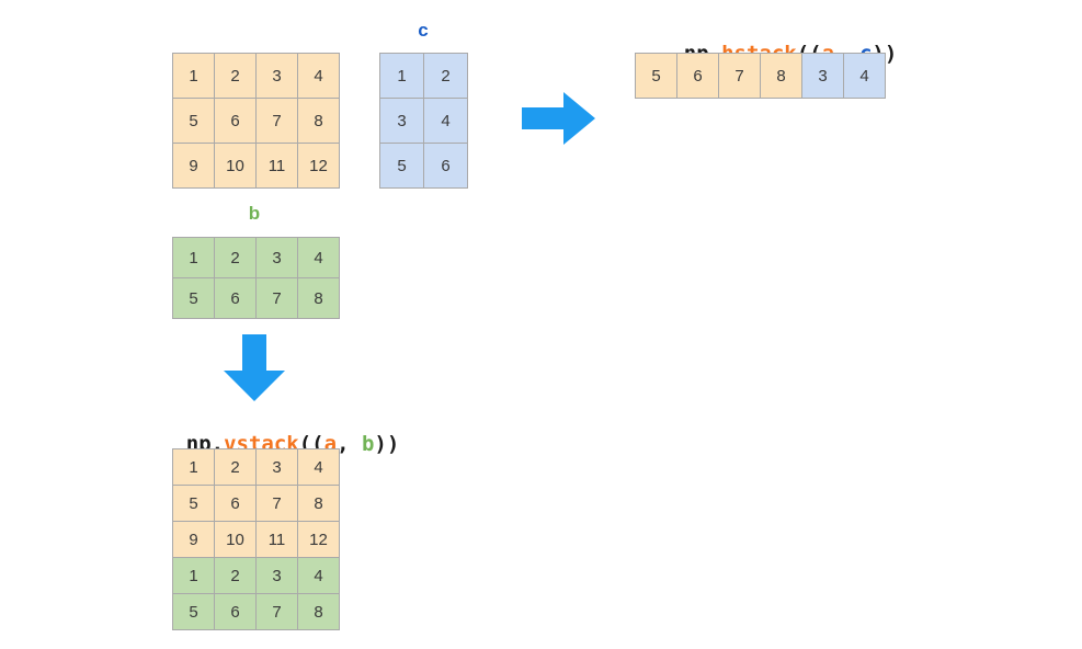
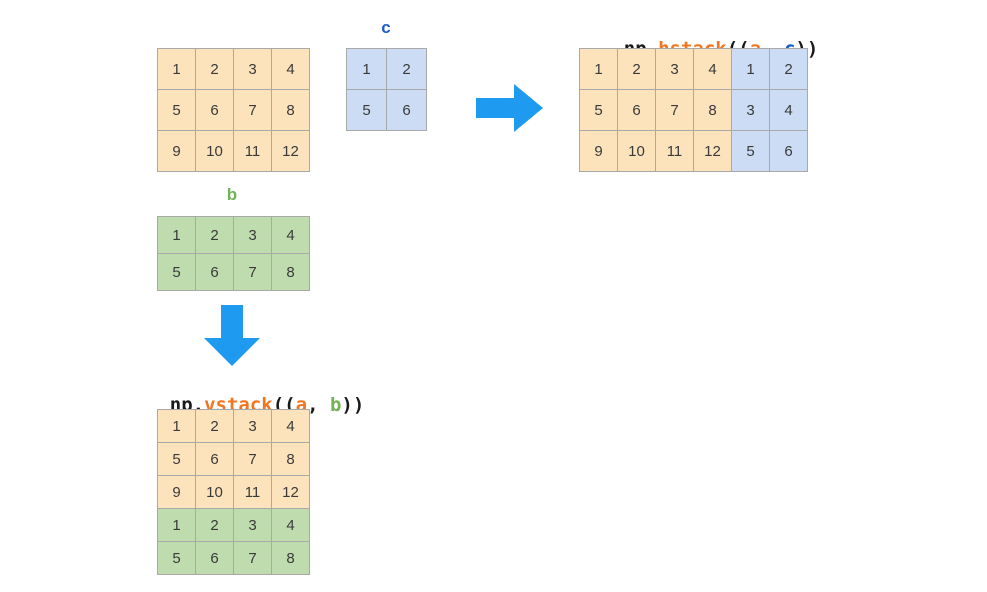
  1	2	3	4
  5	6	7	8
  9	10	11	12
  c
  1	2
- 3	4
  5	6
  b
  1	2	3	4
  5	6	7	8
+ 1	2	3	4	1	2
  5	6	7	8	3	4
+ 9	10	11	12	5	6
  np.vstack((a, b))
  1	2	3	4
  5	6	7	8
  9	10	11	12
  1	2	3	4
  5	6	7	8
